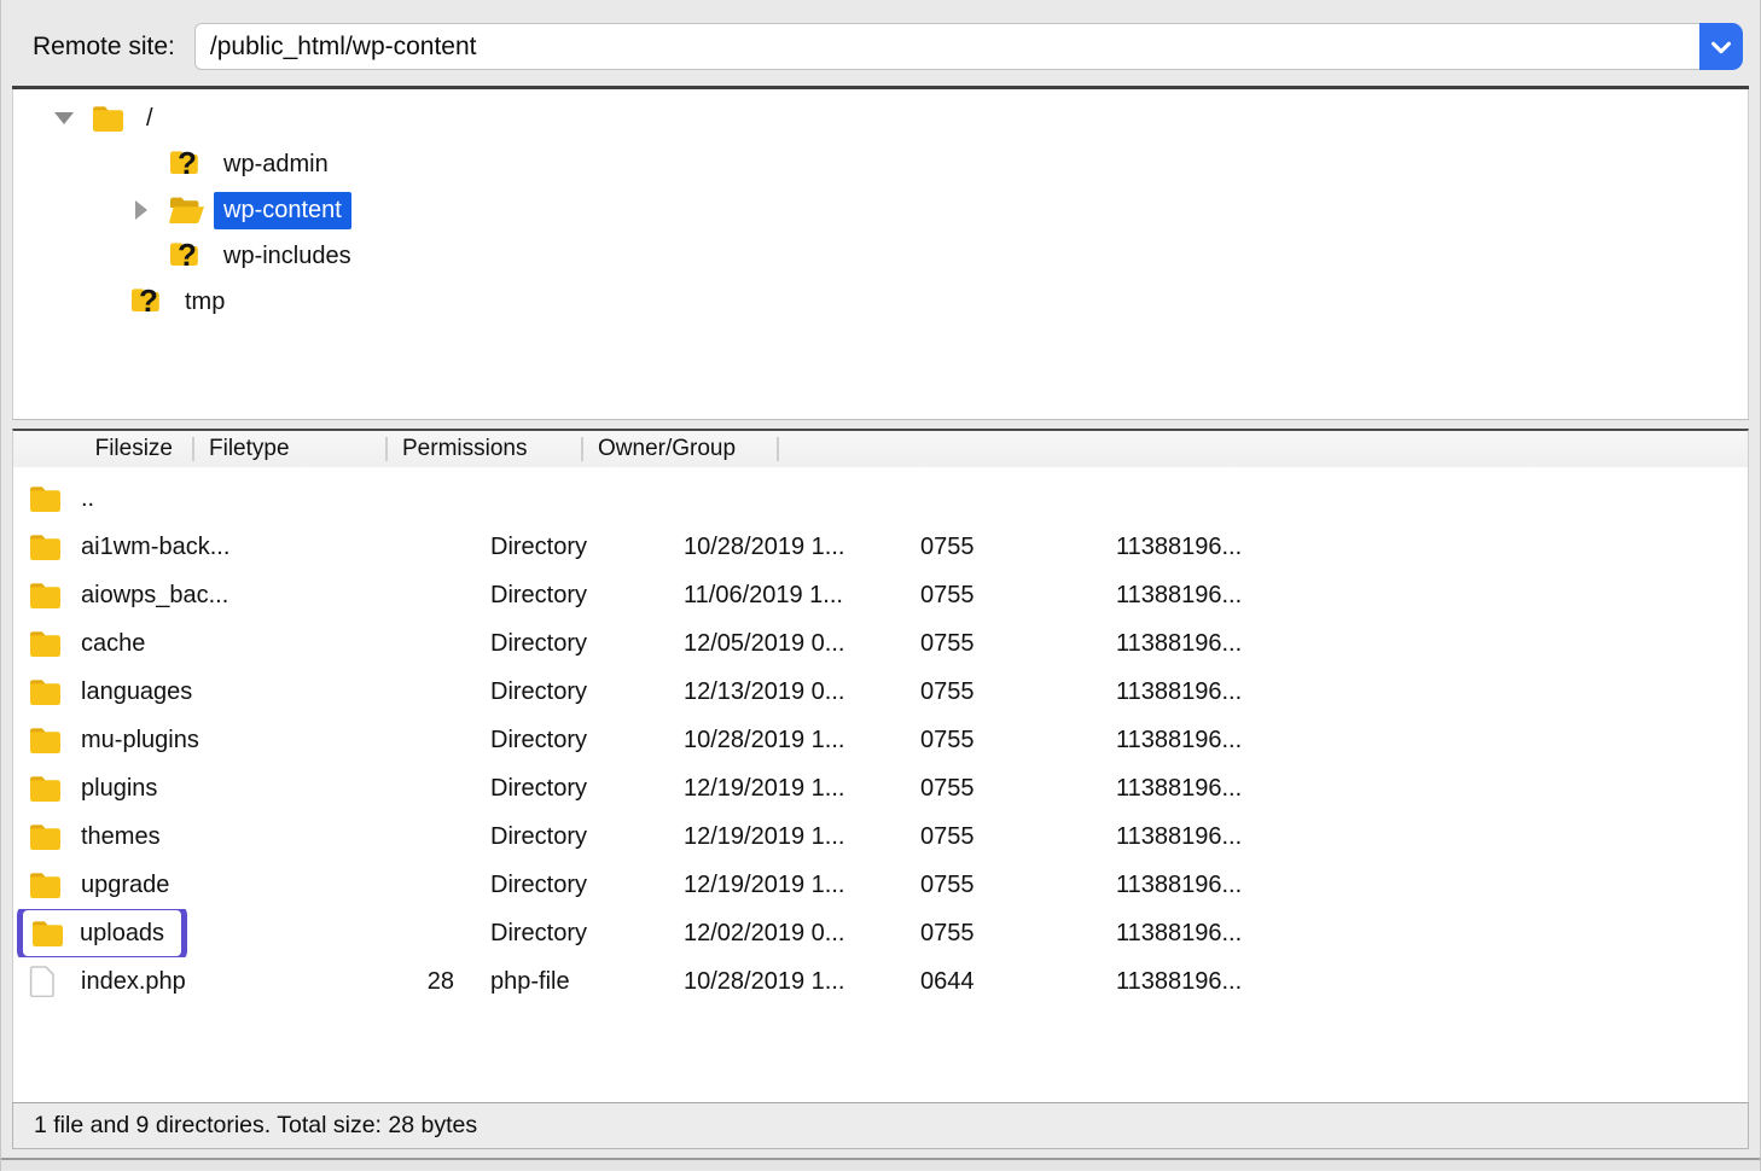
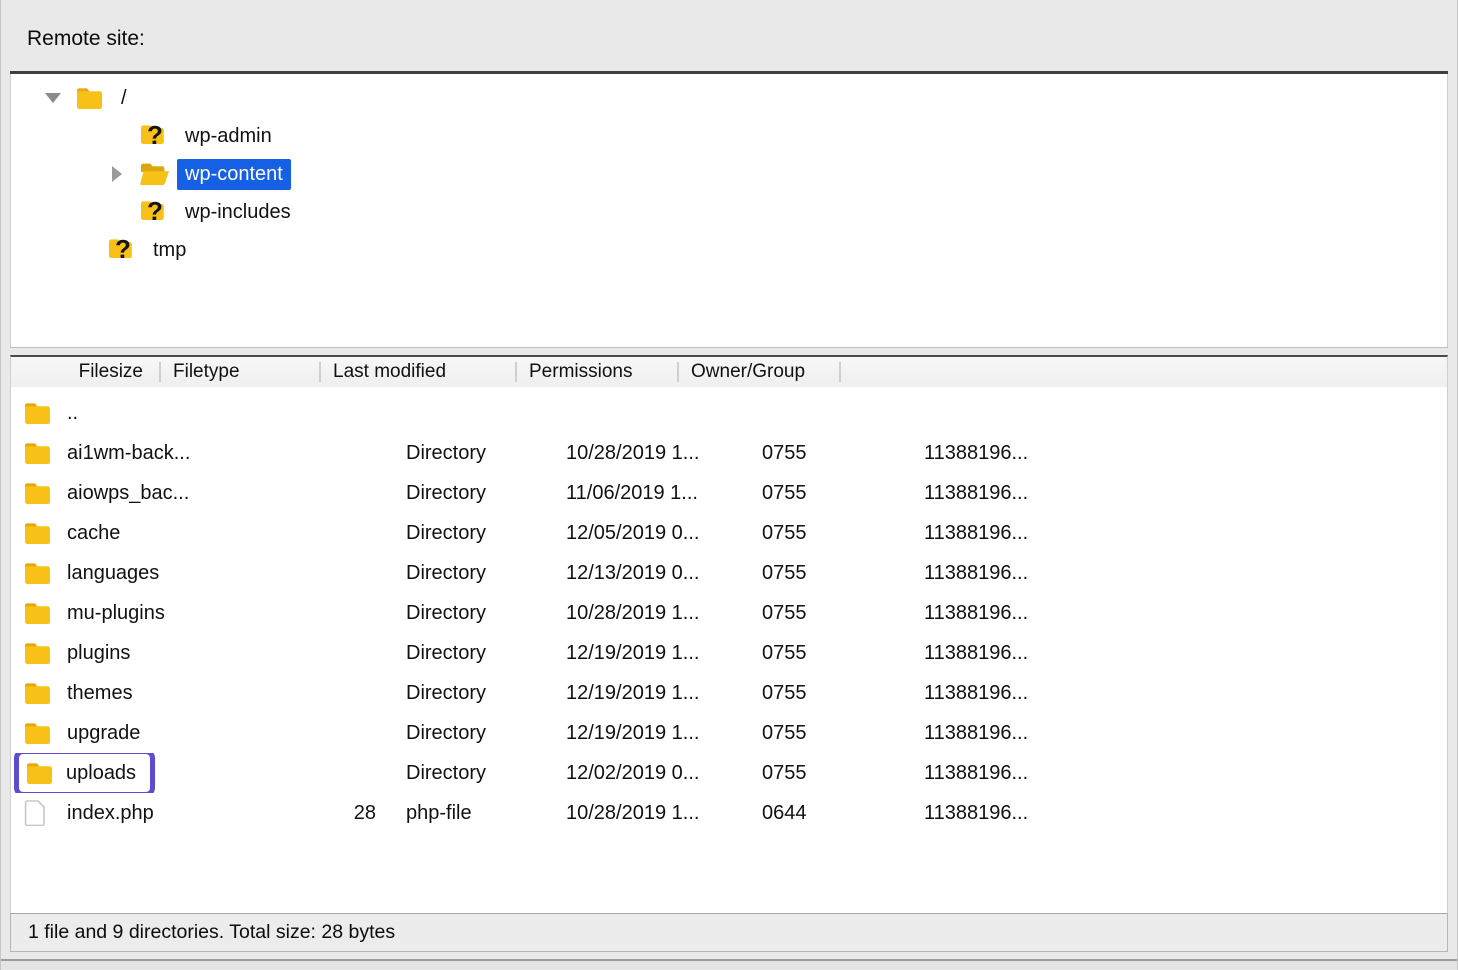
  Remote site:
- /public_html/wp-content
  /
  ?
  wp-admin
  wp-content
  ?
  wp-includes
  ?
  tmp
  Filesize
  Filetype
+ Last modified
  Permissions
  Owner/Group
  ..
  ai1wm-back...
  Directory
  10/28/2019 1...
  0755
  11388196...
  aiowps_bac...
  Directory
  11/06/2019 1...
  0755
  11388196...
  cache
  Directory
  12/05/2019 0...
  0755
  11388196...
  languages
  Directory
  12/13/2019 0...
  0755
  11388196...
  mu-plugins
  Directory
  10/28/2019 1...
  0755
  11388196...
  plugins
  Directory
  12/19/2019 1...
  0755
  11388196...
  themes
  Directory
  12/19/2019 1...
  0755
  11388196...
  upgrade
  Directory
  12/19/2019 1...
  0755
  11388196...
  uploads
  Directory
  12/02/2019 0...
  0755
  11388196...
  index.php
  28
  php-file
  10/28/2019 1...
  0644
  11388196...
  1 file and 9 directories. Total size: 28 bytes
